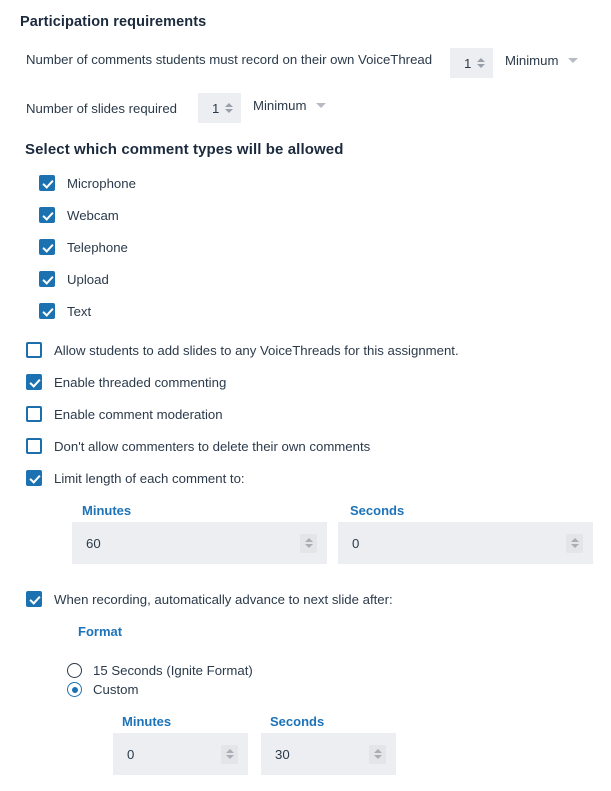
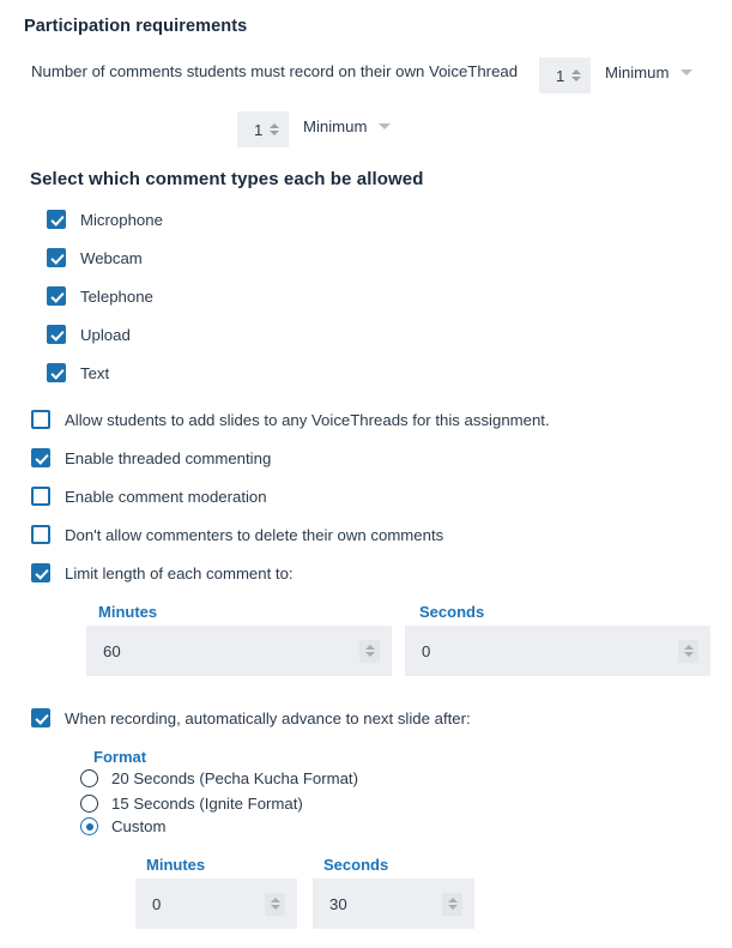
  Participation requirements
  Number of comments students must record on their own VoiceThread
  1
  Minimum
- Number of slides required
  1
  Minimum
- Select which comment types will be allowed
+ Select which comment types each be allowed
  Microphone
  Webcam
  Telephone
  Upload
  Text
  Allow students to add slides to any VoiceThreads for this assignment.
  Enable threaded commenting
  Enable comment moderation
  Don't allow commenters to delete their own comments
  Limit length of each comment to:
  Minutes
  60
  Seconds
  0
  When recording, automatically advance to next slide after:
  Format
+ 20 Seconds (Pecha Kucha Format)
  15 Seconds (Ignite Format)
  Custom
  Minutes
  0
  Seconds
  30
